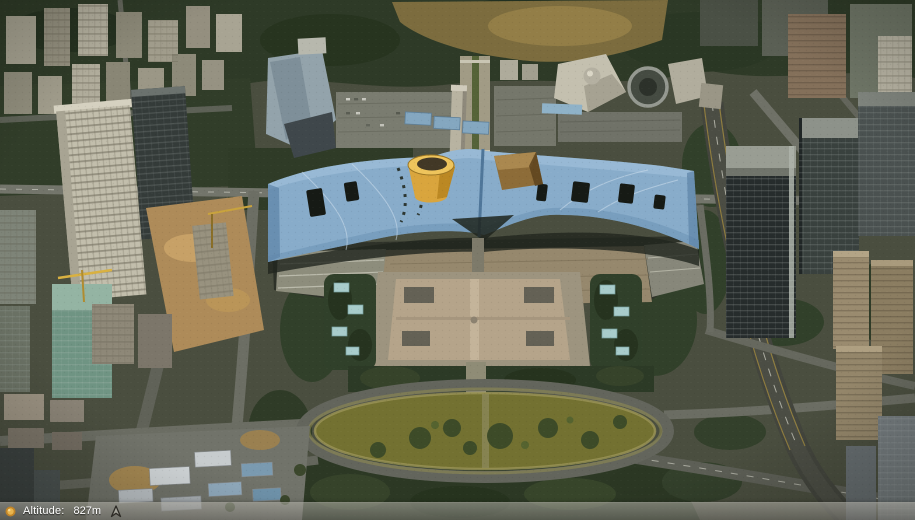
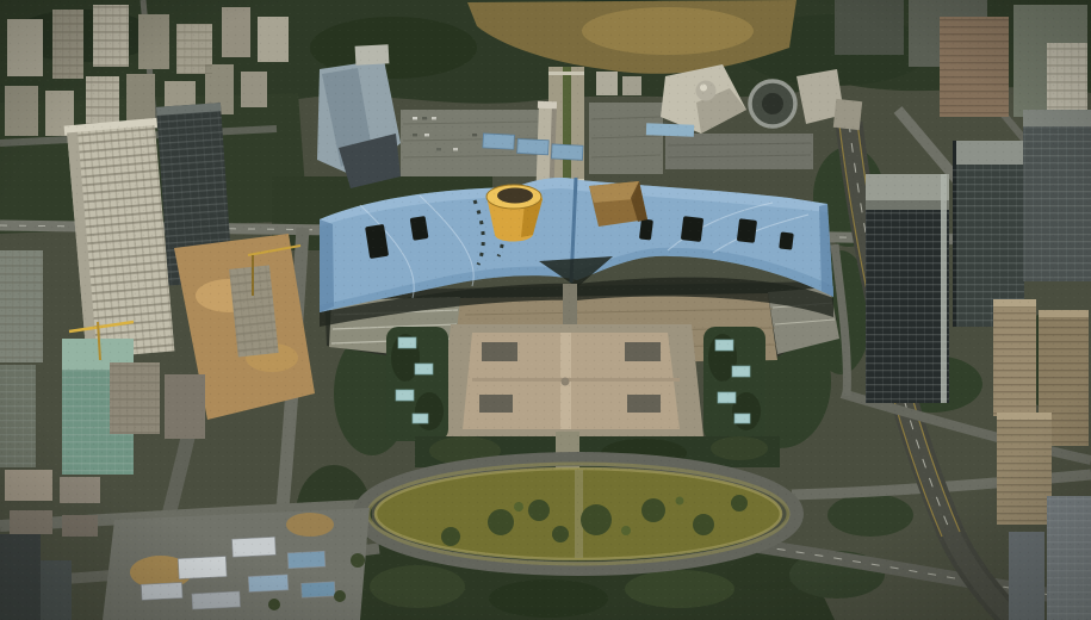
- Altitude:
- 827m
